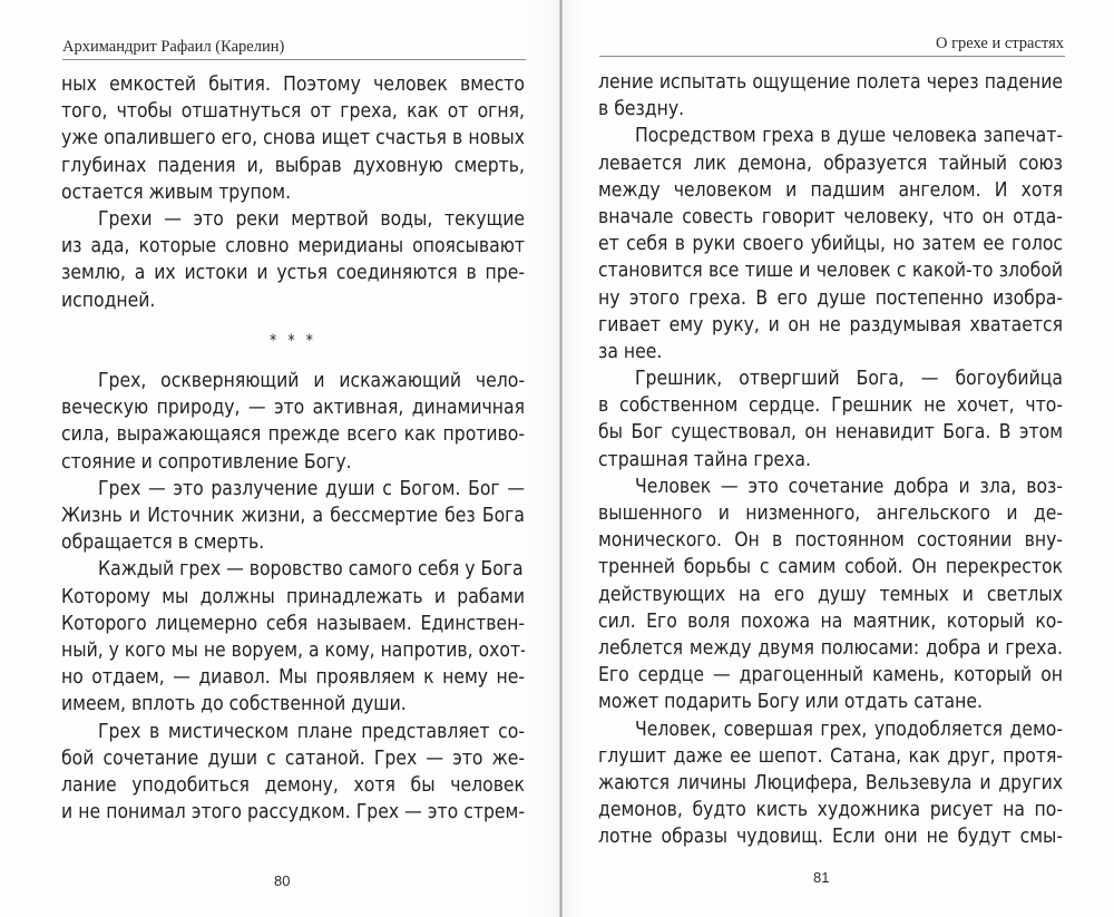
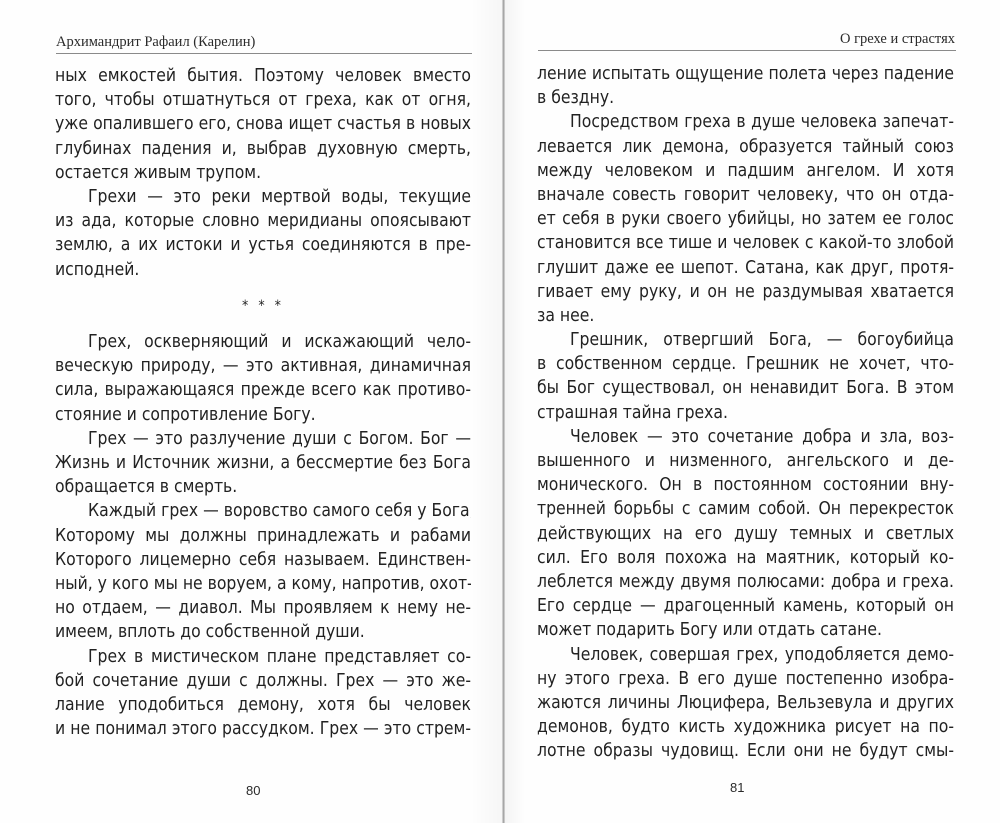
  Архимандрит Рафаил (Карелин)
  ных емкостей бытия. Поэтому человек вместо
  того, чтобы отшатнуться от греха, как от огня,
  уже опалившего его, снова ищет счастья в новых
  глубинах падения и, выбрав духовную смерть,
  остается живым трупом.
  Грехи — это реки мертвой воды, текущие
  из ада, которые словно меридианы опоясывают
  землю, а их истоки и устья соединяются в пре-
  исподней.
  * * *
  Грех, оскверняющий и искажающий чело-
  веческую природу, — это активная, динамичная
  сила, выражающаяся прежде всего как противо-
  стояние и сопротивление Богу.
  Грех — это разлучение души с Богом. Бог —
  Жизнь и Источник жизни, а бессмертие без Бога
  обращается в смерть.
  Каждый грех — воровство самого себя у Бога
  Которому мы должны принадлежать и рабами
  Которого лицемерно себя называем. Единствен-
  ный, у кого мы не воруем, а кому, напротив, охот
  но отдаем, — диавол. Мы проявляем к нему не-
  имеем, вплоть до собственной души.
  Грех в мистическом плане представляет со-
- бой сочетание души с сатаной. Грех — это же-
+ бой сочетание души с должны. Грех — это же-
  лание уподобиться демону, хотя бы человек
  и не понимал этого рассудком. Грех — это стрем-
  80
  О грехе и страстях
  ление испытать ощущение полета через падение
  в бездну.
  Посредством греха в душе человека запечат-
  левается лик демона, образуется тайный союз
  между человеком и падшим ангелом. И хотя
  вначале совесть говорит человеку, что он отда-
  ет себя в руки своего убийцы, но затем ее голос
  становится все тише и человек с какой-то злобой
- ну этого греха. В его душе постепенно изобра-
+ глушит даже ее шепот. Сатана, как друг, протя-
  гивает ему руку, и он не раздумывая хватается
  за нее.
  Грешник, отвергший Бога, — богоубийца
  в собственном сердце. Грешник не хочет, что-
  бы Бог существовал, он ненавидит Бога. В этом
  страшная тайна греха.
  Человек — это сочетание добра и зла, воз-
  вышенного и низменного, ангельского и де-
  монического. Он в постоянном состоянии вну-
  тренней борьбы с самим собой. Он перекресток
  действующих на его душу темных и светлых
  сил. Его воля похожа на маятник, который ко-
  леблется между двумя полюсами: добра и греха.
  Его сердце — драгоценный камень, который он
  может подарить Богу или отдать сатане.
  Человек, совершая грех, уподобляется демо-
- глушит даже ее шепот. Сатана, как друг, протя-
+ ну этого греха. В его душе постепенно изобра-
  жаются личины Люцифера, Вельзевула и других
  демонов, будто кисть художника рисует на по-
  лотне образы чудовищ. Если они не будут смы-
  81
